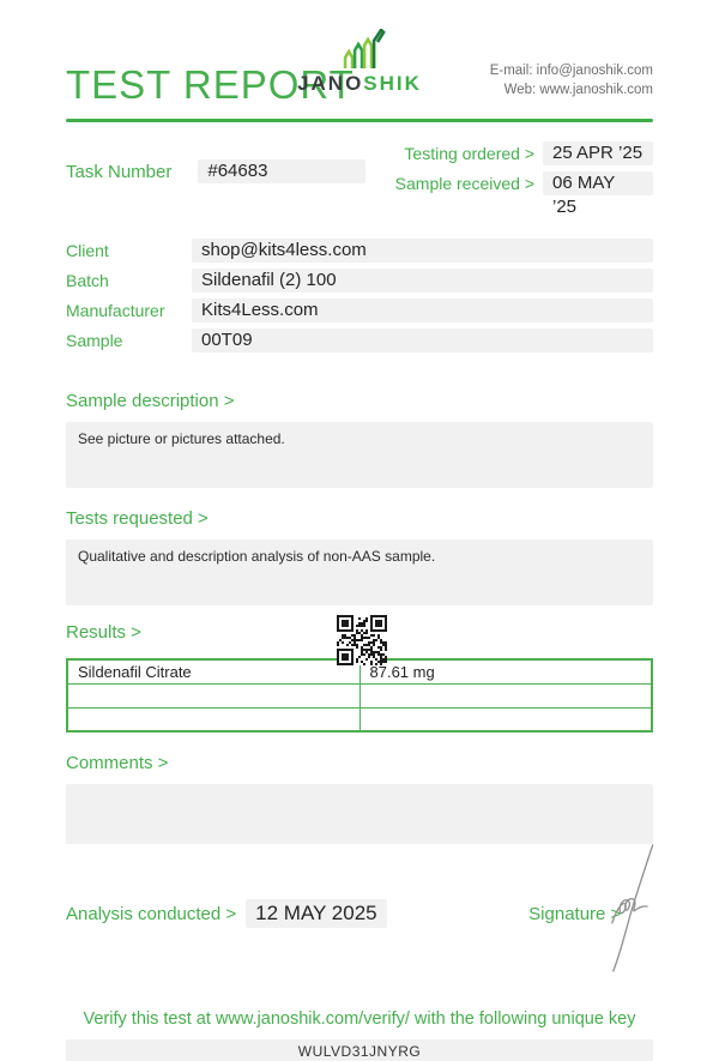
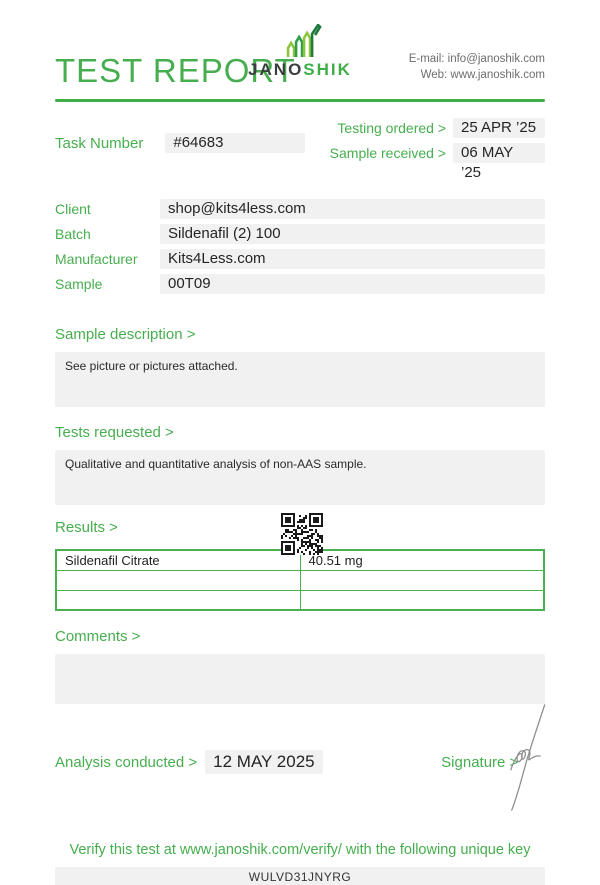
  TEST REPORT
  JANOSHIK
  E-mail: info@janoshik.com
  Web: www.janoshik.com
  Task Number
  #64683
  Testing ordered >
  25 APR ’25
  Sample received >
  06 MAY ’25
  Client
  shop@kits4less.com
  Batch
  Sildenafil (2) 100
  Manufacturer
  Kits4Less.com
  Sample
  00T09
  Sample description >
  See picture or pictures attached.
  Tests requested >
- Qualitative and description analysis of non-AAS sample.
+ Qualitative and quantitative analysis of non-AAS sample.
  Results >
- Sildenafil Citrate	87.61 mg
+ Sildenafil Citrate	40.51 mg
  Comments >
  Analysis conducted >
  12 MAY 2025
  Signature
  Verify this test at www.janoshik.com/verify/ with the following unique key
  WULVD31JNYRG
